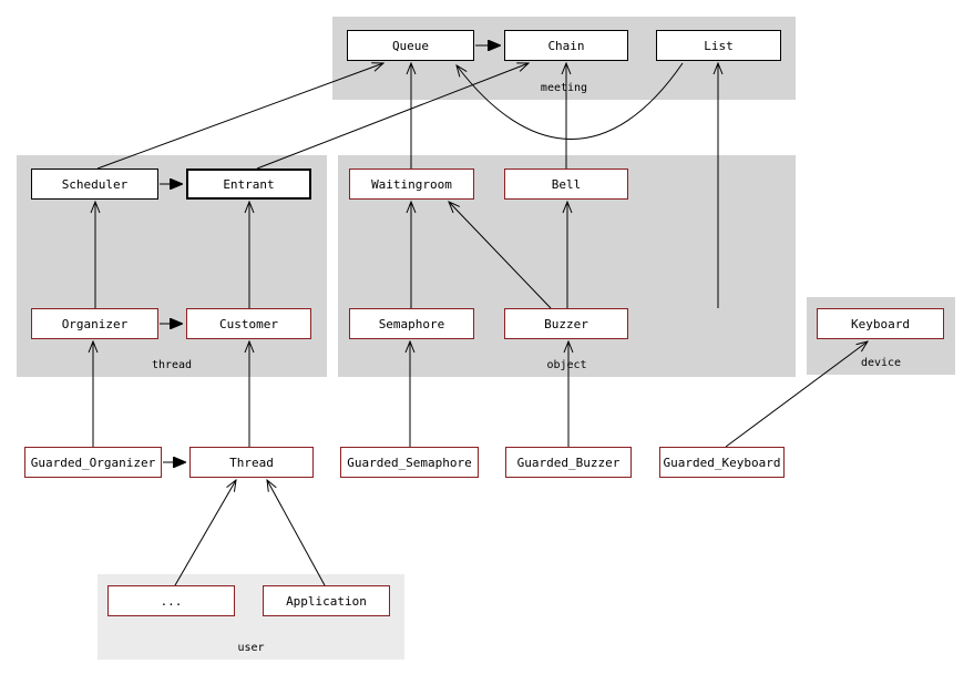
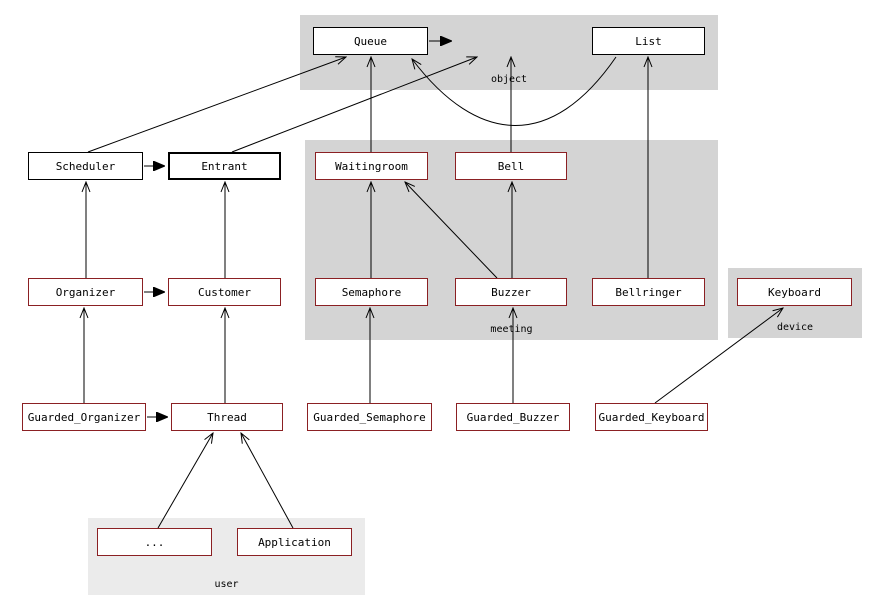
- meeting
+ object
- thread
- object
+ meeting
  device
  user
  Queue
- Chain
  List
  Scheduler
  Entrant
  Waitingroom
  Bell
  Organizer
  Customer
  Semaphore
  Buzzer
+ Bellringer
  Keyboard
  Guarded_Organizer
  Thread
  Guarded_Semaphore
  Guarded_Buzzer
  Guarded_Keyboard
  ...
  Application
